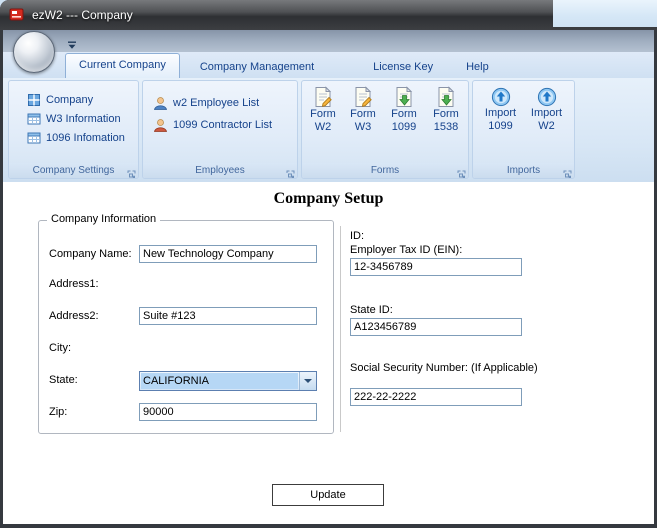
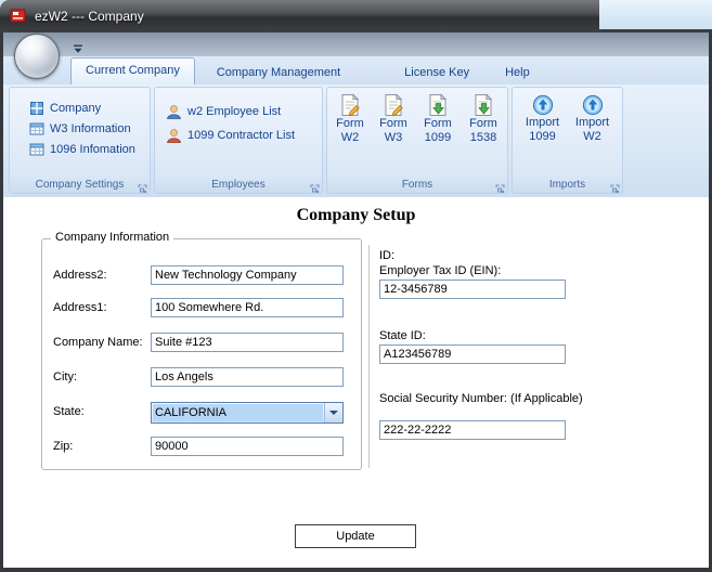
  ezW2 --- Company
  Current Company
  Company Management
  License Key
  Help
  Company
  W3 Information
  1096 Infomation
  Company Settings
  w2 Employee List
  1099 Contractor List
  Employees
  Form
  W2
  Form
  W3
  Form
  1099
  Form
  1538
  Forms
  Import
  1099
  Import
  W2
  Imports
  Company Setup
  Company Information
- Company Name:
+ Address2:
  New Technology Company
  Address1:
+ 100 Somewhere Rd.
- Address2:
+ Company Name:
  Suite #123
  City:
+ Los Angels
  State:
  CALIFORNIA
  Zip:
  90000
  ID:
  Employer Tax ID (EIN):
  12-3456789
  State ID:
  A123456789
  Social Security Number: (If Applicable)
  222-22-2222
  Update
